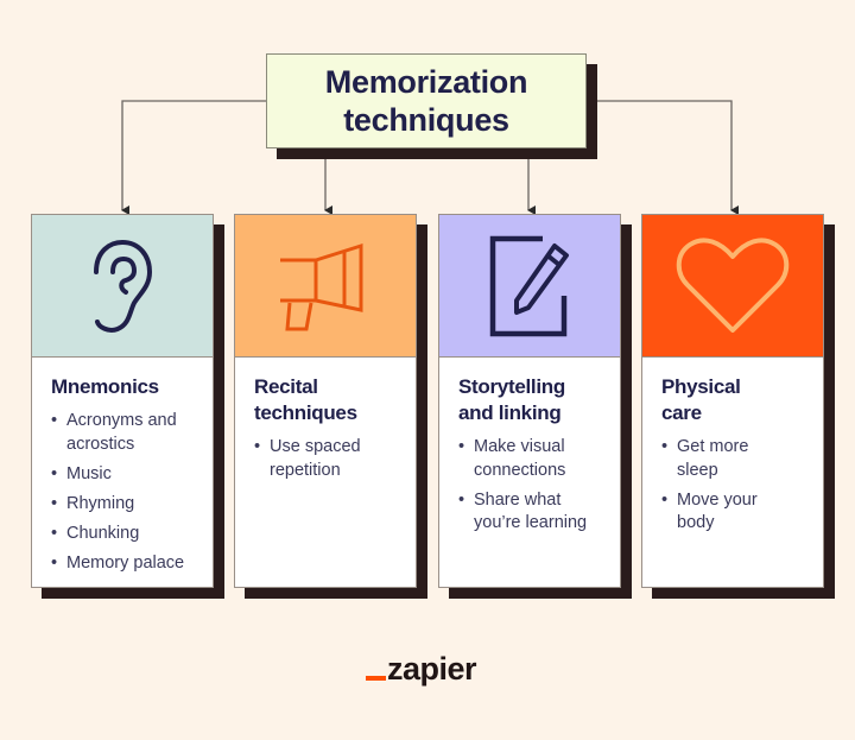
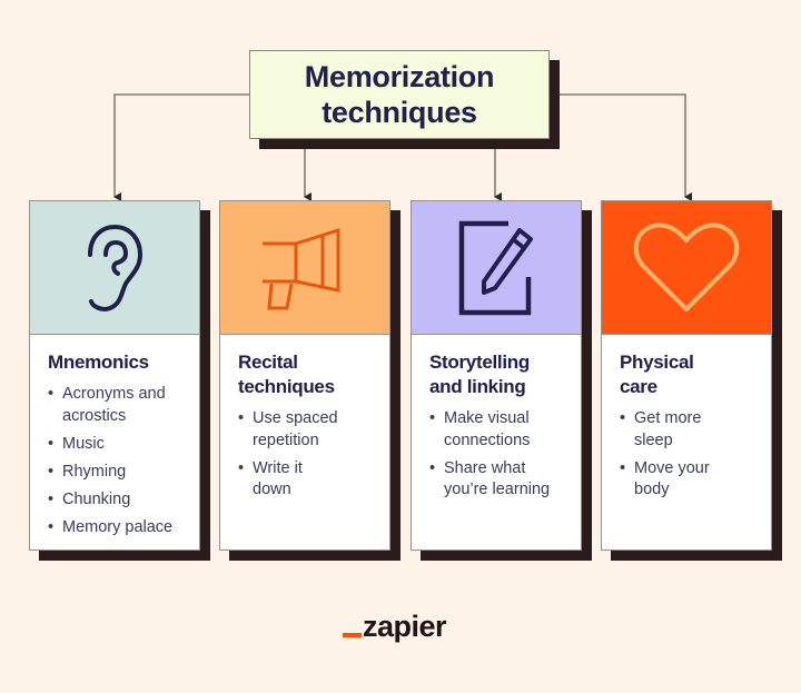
  Memorization
  techniques
  Mnemonics
  Acronyms and
  acrostics
  Music
  Rhyming
  Chunking
  Memory palace
  Recital
  techniques
  Use spaced
  repetition
+ Write it
+ down
  Storytelling
  and linking
  Make visual
  connections
  Share what
  you’re learning
  Physical
  care
  Get more
  sleep
  Move your
  body
  zapier
